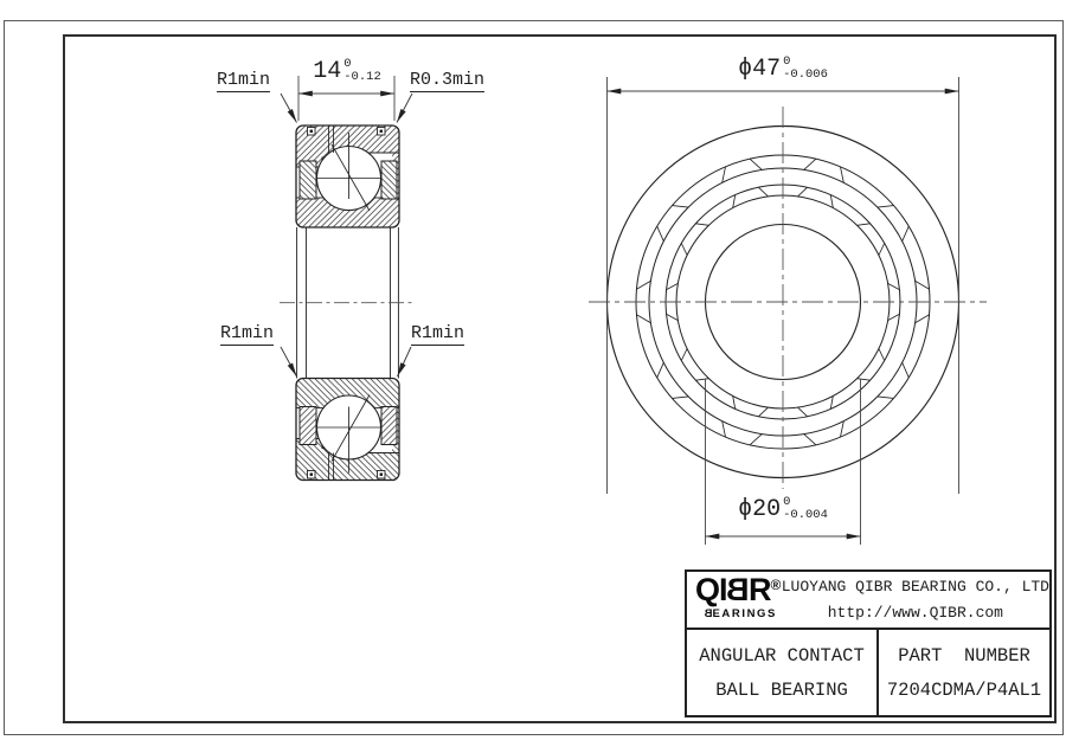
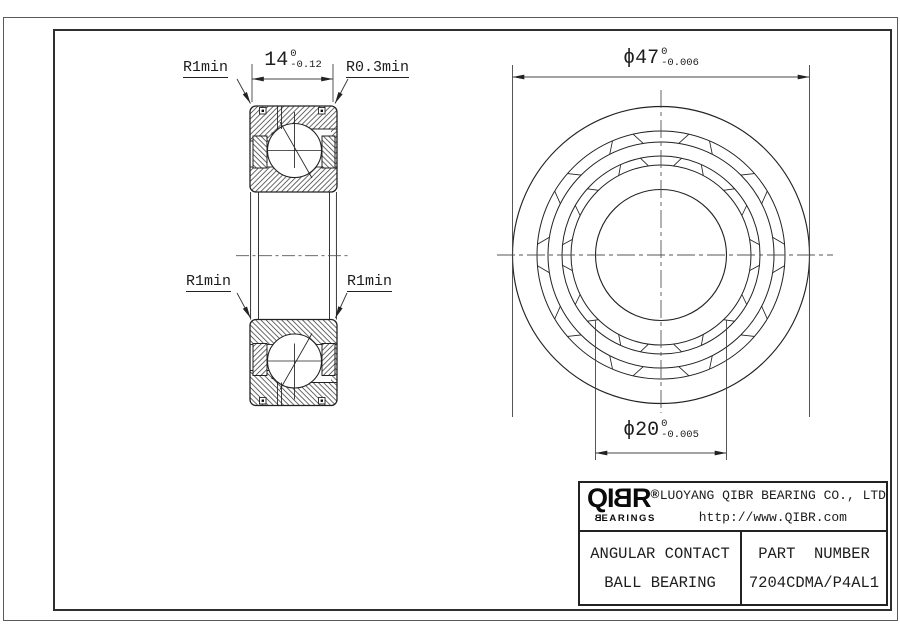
  R1min
  R0.3min
  R1min
  R1min
  14
  0
  -0.12
  ϕ47
  0
  -0.006
  ϕ20
  0
- -0.004
+ -0.005
  LUOYANG QIBR BEARING CO., LTD
  http://www.QIBR.com
  ANGULAR CONTACT
  BALL BEARING
  PART NUMBER
  7204CDMA/P4AL1
